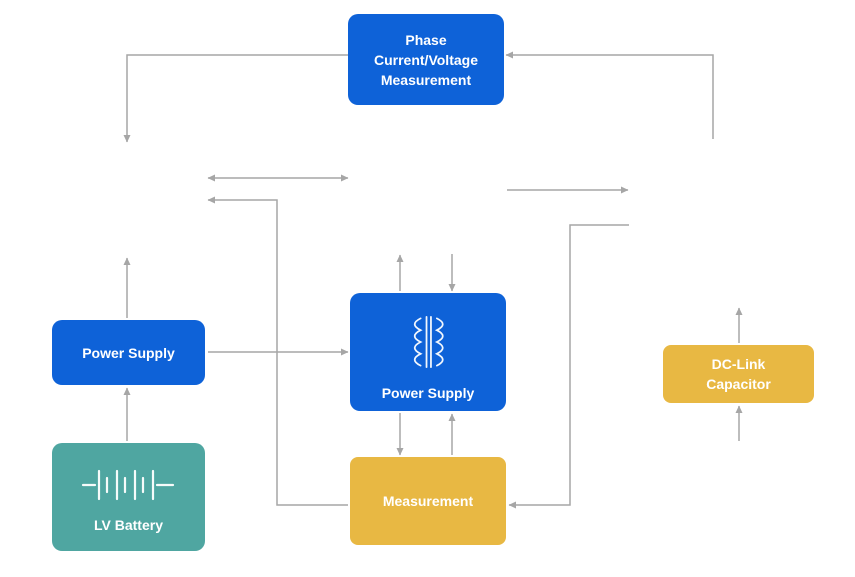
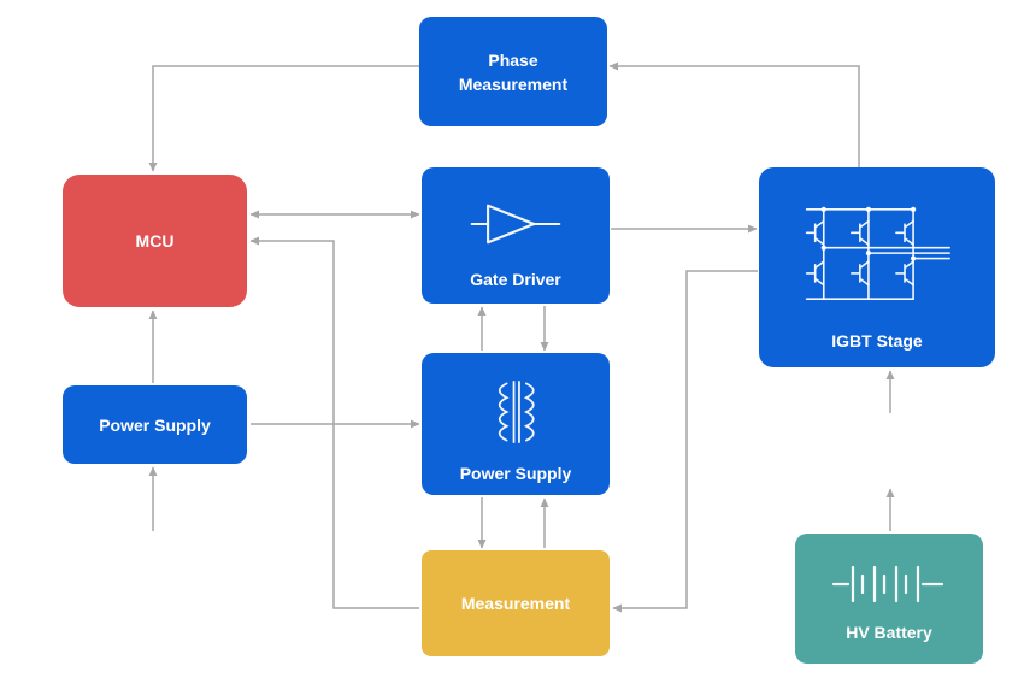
  Phase
- Current/Voltage
  Measurement
+ MCU
+ Gate Driver
+ IGBT Stage
  Power Supply
  Power Supply
- DC-Link
- Capacitor
- LV Battery
  Measurement
+ HV Battery
